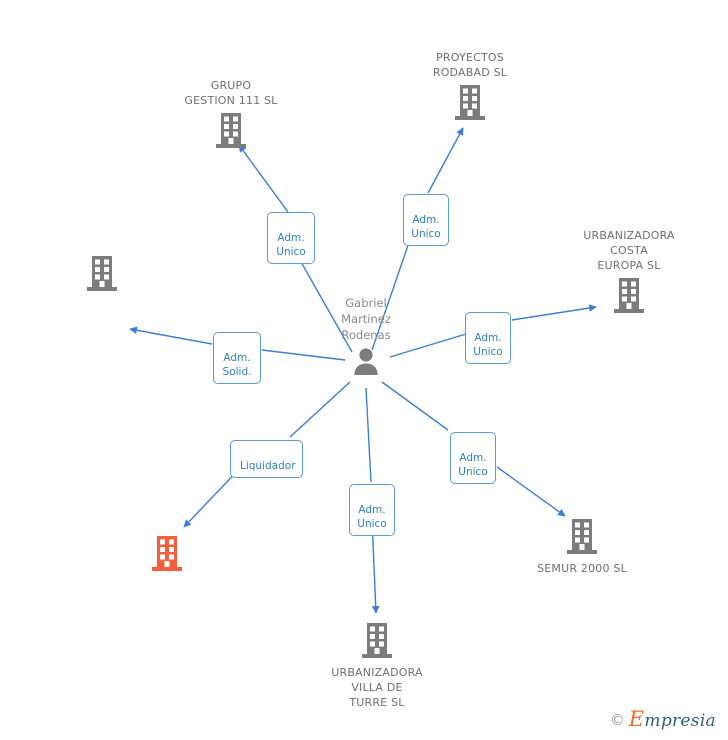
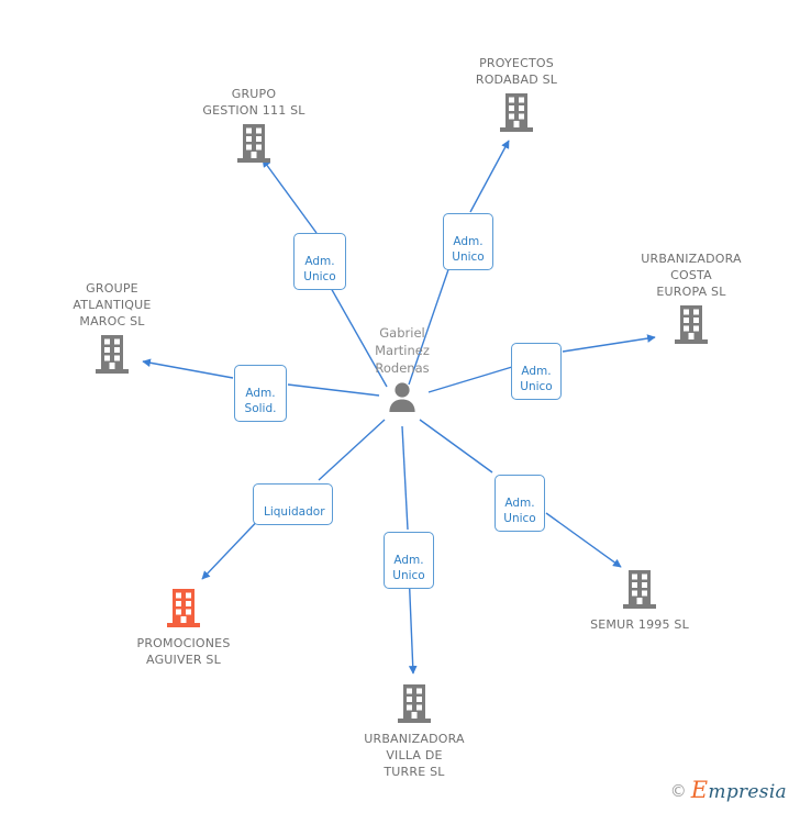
  GRUPO
  GESTION 111 SL
  PROYECTOS
  RODABAD SL
  URBANIZADORA
  COSTA
  EUROPA SL
+ GROUPE
+ ATLANTIQUE
+ MAROC SL
+ PROMOCIONES
+ AGUIVER SL
  URBANIZADORA
  VILLA DE
  TURRE SL
- SEMUR 2000 SL
+ SEMUR 1995 SL
  Gabriel
  Martinez
  Rodenas
  Adm.
  Unico
  Adm.
  Unico
  Adm.
  Unico
  Adm.
  Solid.
  Liquidador
  Adm.
  Unico
  Adm.
  Unico
  ©
  Empresia
